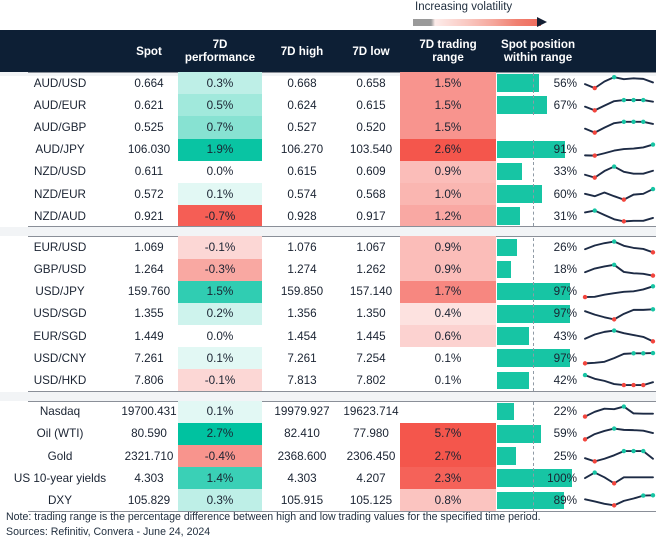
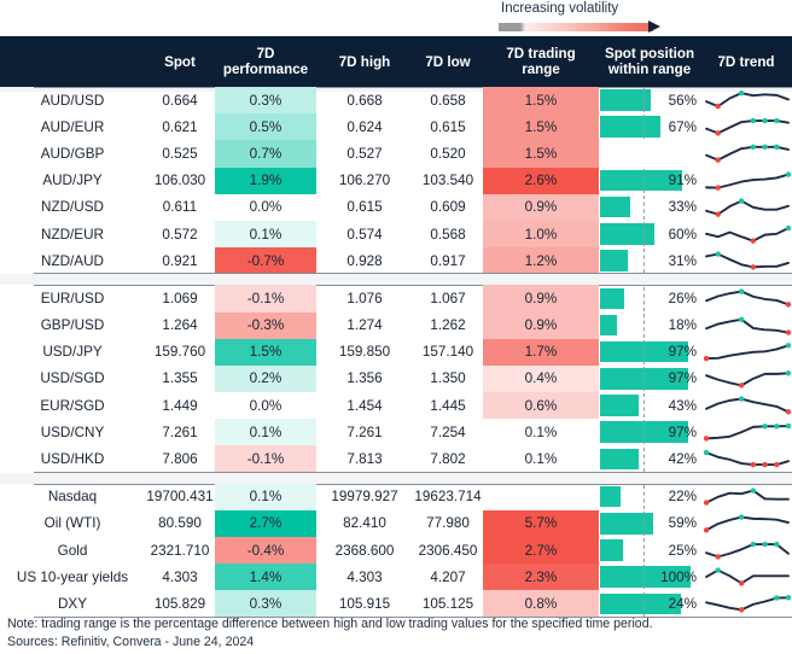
  Increasing volatility
  Spot
  7D
  performance
  7D high
  7D low
  7D trading
  range
  Spot position
  within range
+ 7D trend
  AUD/USD
  0.664
  0.3%
  0.668
  0.658
  1.5%
  56%
  AUD/EUR
  0.621
  0.5%
  0.624
  0.615
  1.5%
  67%
  AUD/GBP
  0.525
  0.7%
  0.527
  0.520
  1.5%
  AUD/JPY
  106.030
  1.9%
  106.270
  103.540
  2.6%
  91%
  NZD/USD
  0.611
  0.0%
  0.615
  0.609
  0.9%
  33%
  NZD/EUR
  0.572
  0.1%
  0.574
  0.568
  1.0%
  60%
  NZD/AUD
  0.921
  -0.7%
  0.928
  0.917
  1.2%
  31%
  EUR/USD
  1.069
  -0.1%
  1.076
  1.067
  0.9%
  26%
  GBP/USD
  1.264
  -0.3%
  1.274
  1.262
  0.9%
  18%
  USD/JPY
  159.760
  1.5%
  159.850
  157.140
  1.7%
  97%
  USD/SGD
  1.355
  0.2%
  1.356
  1.350
  0.4%
  97%
  EUR/SGD
  1.449
  0.0%
  1.454
  1.445
  0.6%
  43%
  USD/CNY
  7.261
  0.1%
  7.261
  7.254
  0.1%
  97%
  USD/HKD
  7.806
  -0.1%
  7.813
  7.802
  0.1%
  42%
  Nasdaq
  19700.431
  0.1%
  19979.927
  19623.714
  22%
  Oil (WTI)
  80.590
  2.7%
  82.410
  77.980
  5.7%
  59%
  Gold
  2321.710
  -0.4%
  2368.600
  2306.450
  2.7%
  25%
  US 10-year yields
  4.303
  1.4%
  4.303
  4.207
  2.3%
  100%
  DXY
  105.829
  0.3%
  105.915
  105.125
  0.8%
- 89%
+ 24%
  Note: trading range is the percentage difference between high and low trading values for the specified time period.
  Sources: Refinitiv, Convera - June 24, 2024
